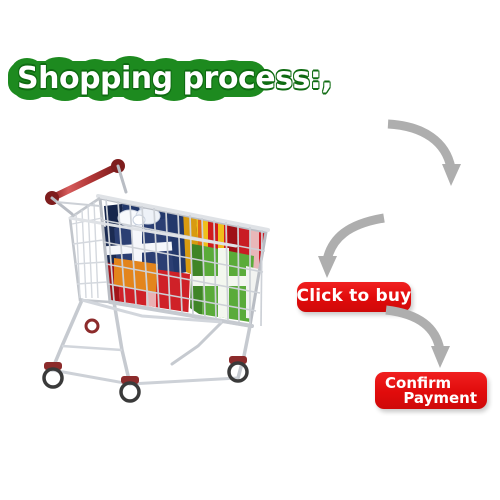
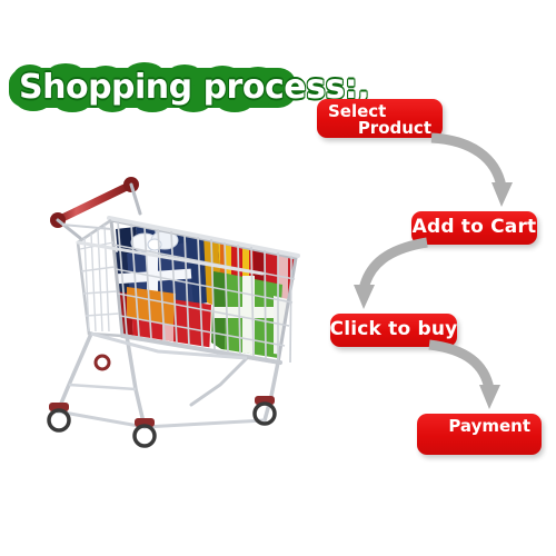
  Shopping process:,
+ Select
+ Product
+ Add to Cart
  Click to buy
- Confirm
  Payment
